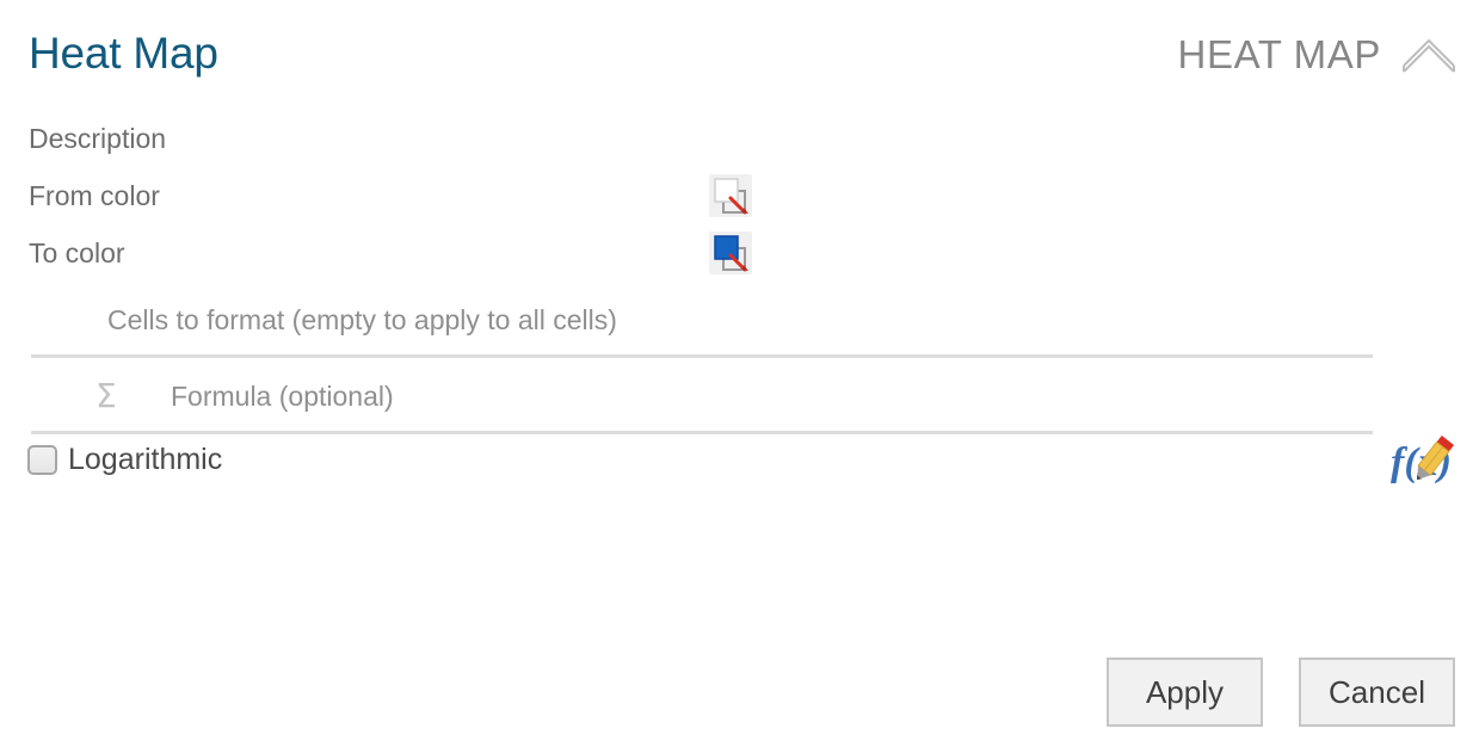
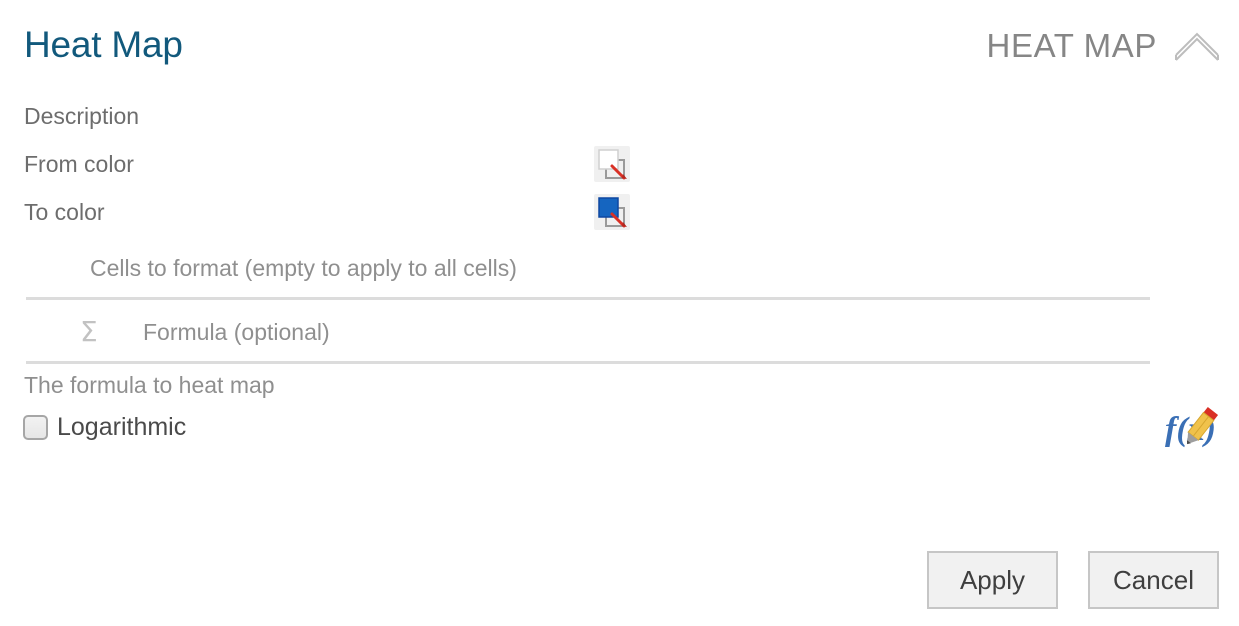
  Heat Map
  HEAT MAP
  Description
  From color
  To color
  Cells to format (empty to apply to all cells)
  Σ
  Formula (optional)
+ The formula to heat map
  Logarithmic
  f()
  Apply
  Cancel
